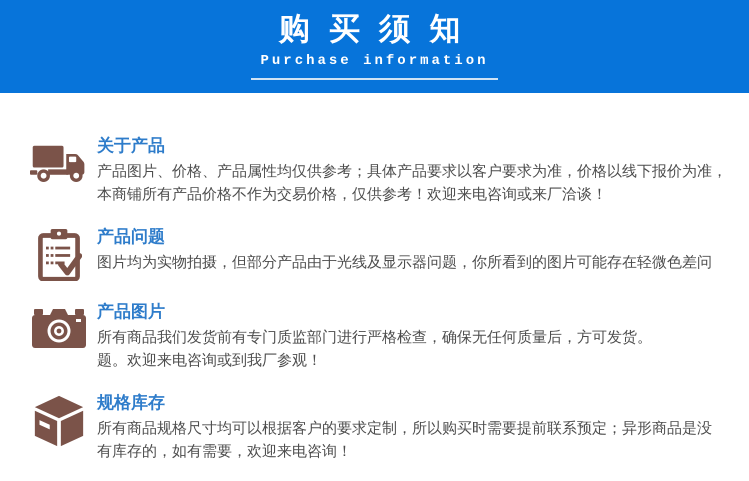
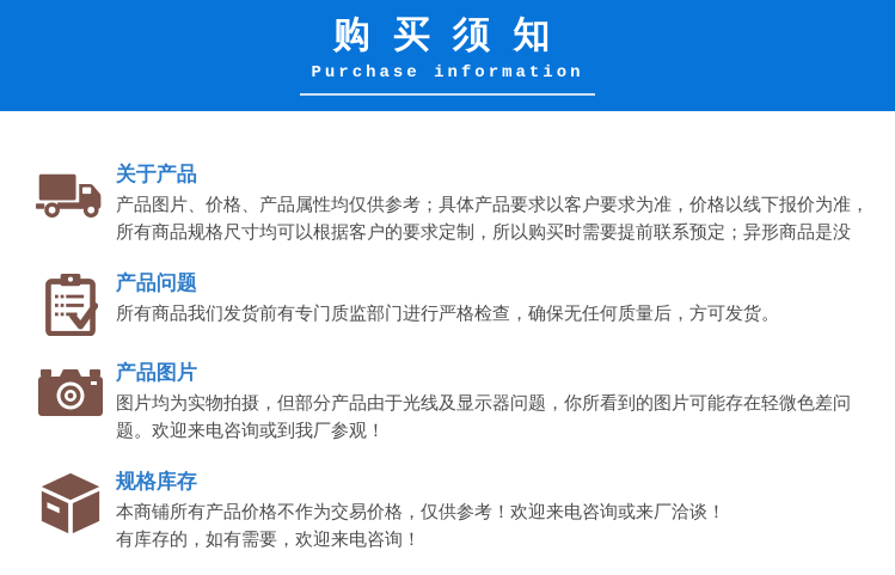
  购买须知
  Purchase information
  关于产品
  产品图片、价格、产品属性均仅供参考；具体产品要求以客户要求为准，价格以线下报价为准，
- 本商铺所有产品价格不作为交易价格，仅供参考！欢迎来电咨询或来厂洽谈！
+ 所有商品规格尺寸均可以根据客户的要求定制，所以购买时需要提前联系预定；异形商品是没
  产品问题
- 图片均为实物拍摄，但部分产品由于光线及显示器问题，你所看到的图片可能存在轻微色差问
+ 所有商品我们发货前有专门质监部门进行严格检查，确保无任何质量后，方可发货。
  产品图片
- 所有商品我们发货前有专门质监部门进行严格检查，确保无任何质量后，方可发货。
+ 图片均为实物拍摄，但部分产品由于光线及显示器问题，你所看到的图片可能存在轻微色差问
  题。欢迎来电咨询或到我厂参观！
  规格库存
- 所有商品规格尺寸均可以根据客户的要求定制，所以购买时需要提前联系预定；异形商品是没
+ 本商铺所有产品价格不作为交易价格，仅供参考！欢迎来电咨询或来厂洽谈！
  有库存的，如有需要，欢迎来电咨询！
